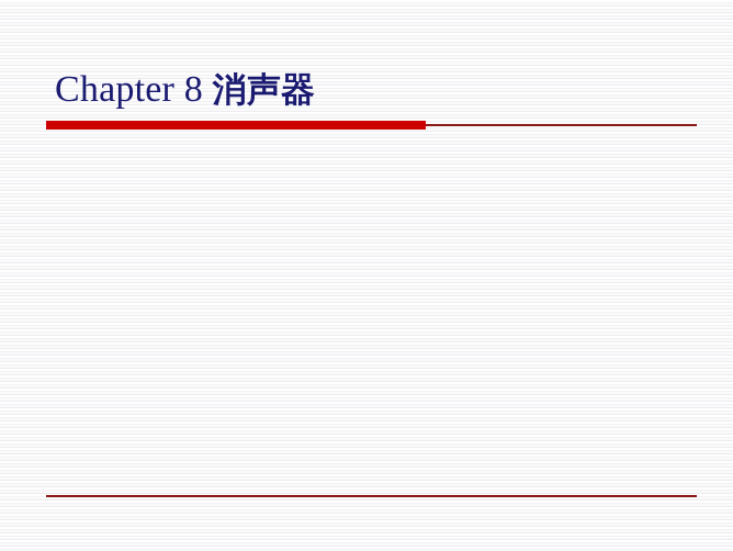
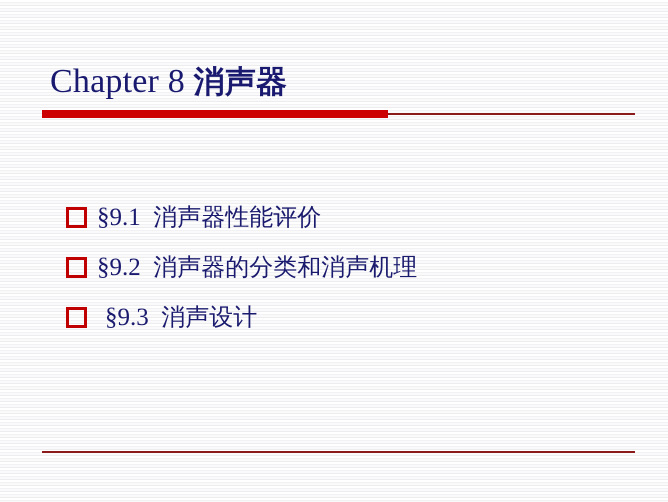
  Chapter 8 消声器
+ §9.1 消声器性能评价
+ §9.2 消声器的分类和消声机理
+ §9.3 消声设计
